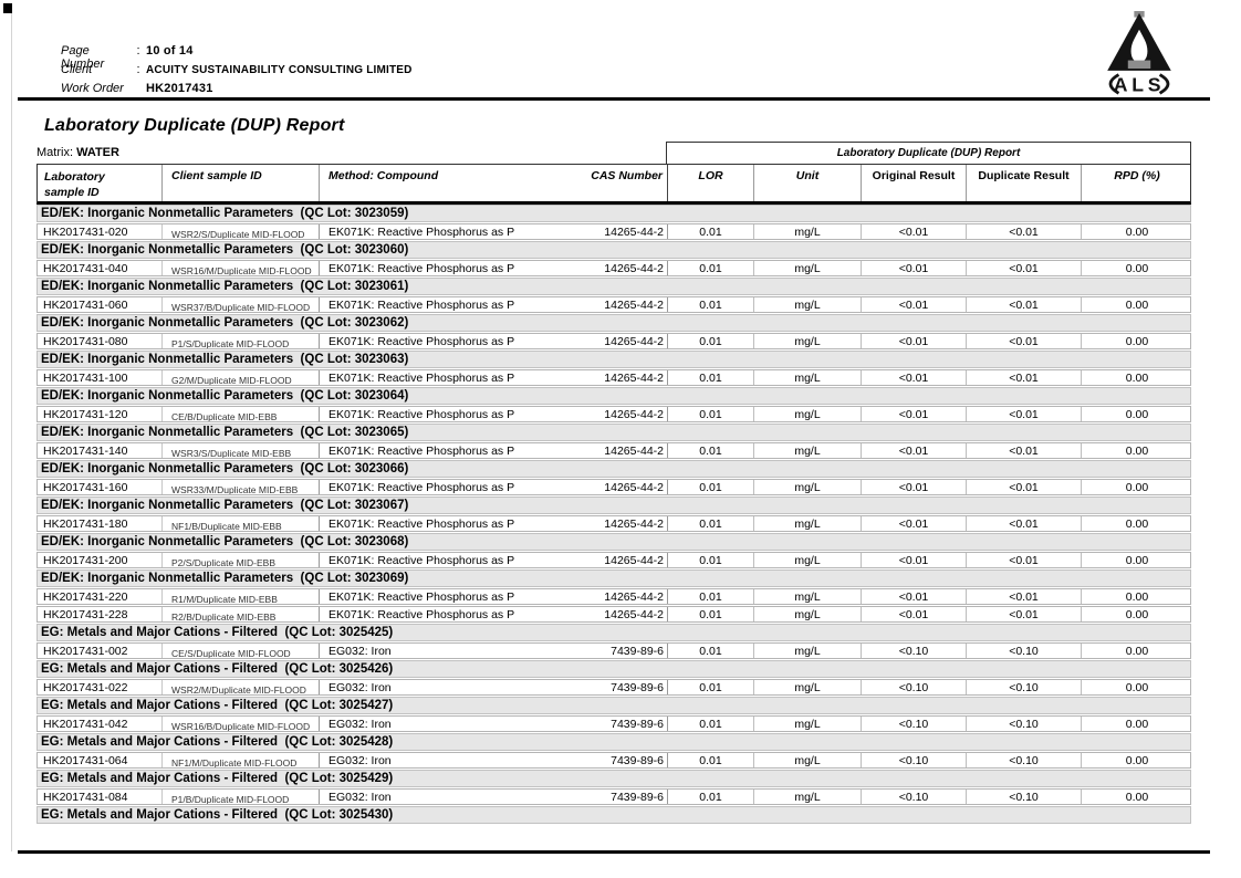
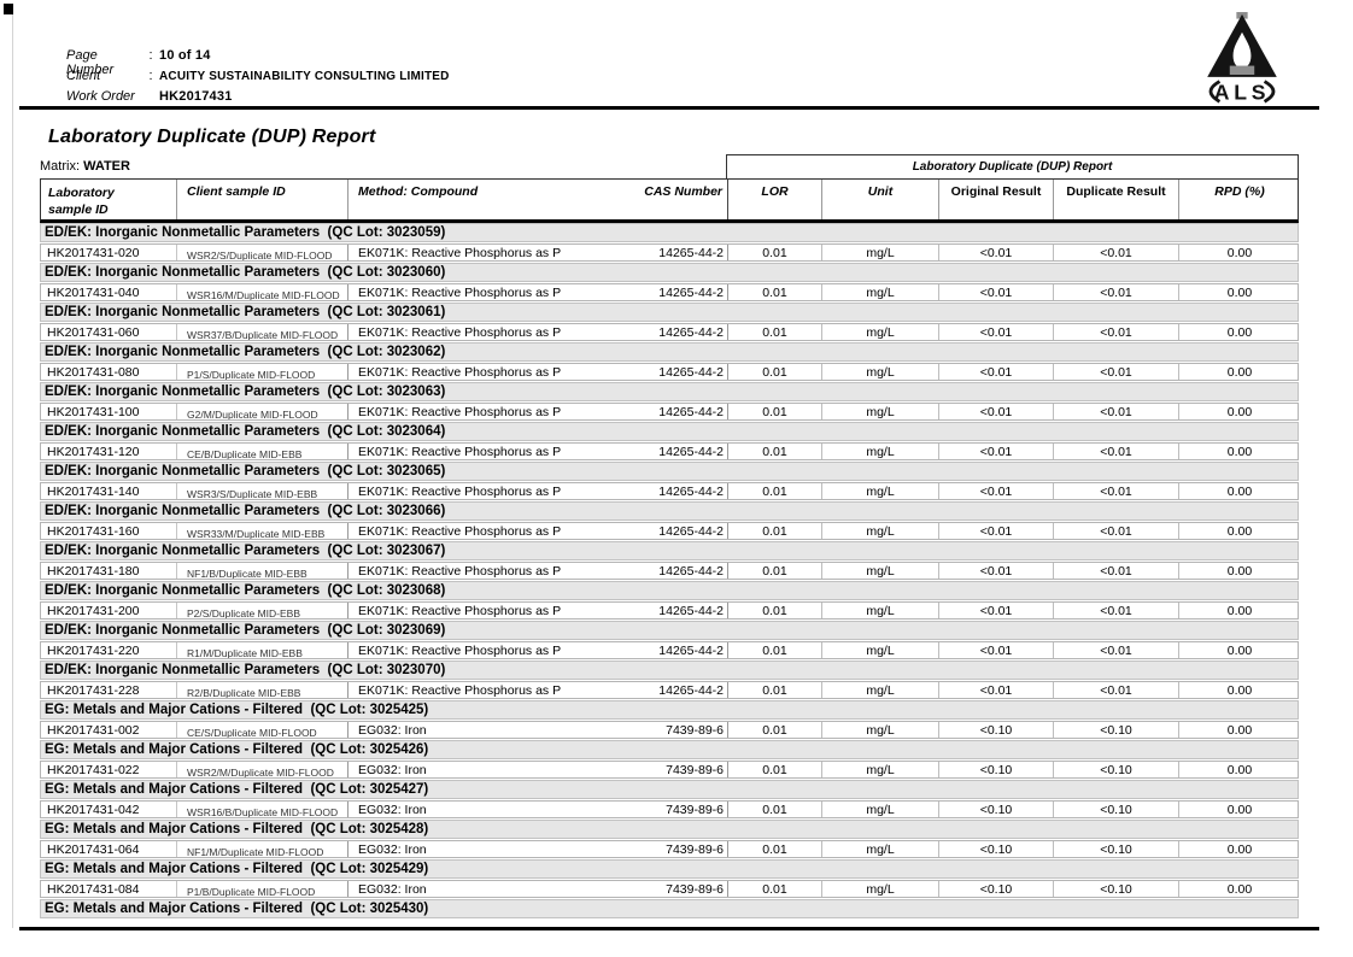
  Page Number
  :
  10 of 14
  Client
  :
  ACUITY SUSTAINABILITY CONSULTING LIMITED
  Work Order
  HK2017431
  ALS
  Laboratory Duplicate (DUP) Report
  Matrix: WATER
  Laboratory Duplicate (DUP) Report
  Laboratory
  sample ID
  Client sample ID
  Method: Compound
  CAS Number
  LOR
  Unit
  Original Result
  Duplicate Result
  RPD (%)
  ED/EK: Inorganic Nonmetallic Parameters (QC Lot: 3023059)
  HK2017431-020
  WSR2/S/Duplicate MID-FLOOD
  EK071K: Reactive Phosphorus as P
  14265-44-2
  0.01
  mg/L
  <0.01
  <0.01
  0.00
  ED/EK: Inorganic Nonmetallic Parameters (QC Lot: 3023060)
  HK2017431-040
  WSR16/M/Duplicate MID-FLOOD
  EK071K: Reactive Phosphorus as P
  14265-44-2
  0.01
  mg/L
  <0.01
  <0.01
  0.00
  ED/EK: Inorganic Nonmetallic Parameters (QC Lot: 3023061)
  HK2017431-060
  WSR37/B/Duplicate MID-FLOOD
  EK071K: Reactive Phosphorus as P
  14265-44-2
  0.01
  mg/L
  <0.01
  <0.01
  0.00
  ED/EK: Inorganic Nonmetallic Parameters (QC Lot: 3023062)
  HK2017431-080
  P1/S/Duplicate MID-FLOOD
  EK071K: Reactive Phosphorus as P
  14265-44-2
  0.01
  mg/L
  <0.01
  <0.01
  0.00
  ED/EK: Inorganic Nonmetallic Parameters (QC Lot: 3023063)
  HK2017431-100
  G2/M/Duplicate MID-FLOOD
  EK071K: Reactive Phosphorus as P
  14265-44-2
  0.01
  mg/L
  <0.01
  <0.01
  0.00
  ED/EK: Inorganic Nonmetallic Parameters (QC Lot: 3023064)
  HK2017431-120
  CE/B/Duplicate MID-EBB
  EK071K: Reactive Phosphorus as P
  14265-44-2
  0.01
  mg/L
  <0.01
  <0.01
  0.00
  ED/EK: Inorganic Nonmetallic Parameters (QC Lot: 3023065)
  HK2017431-140
  WSR3/S/Duplicate MID-EBB
  EK071K: Reactive Phosphorus as P
  14265-44-2
  0.01
  mg/L
  <0.01
  <0.01
  0.00
  ED/EK: Inorganic Nonmetallic Parameters (QC Lot: 3023066)
  HK2017431-160
  WSR33/M/Duplicate MID-EBB
  EK071K: Reactive Phosphorus as P
  14265-44-2
  0.01
  mg/L
  <0.01
  <0.01
  0.00
  ED/EK: Inorganic Nonmetallic Parameters (QC Lot: 3023067)
  HK2017431-180
  NF1/B/Duplicate MID-EBB
  EK071K: Reactive Phosphorus as P
  14265-44-2
  0.01
  mg/L
  <0.01
  <0.01
  0.00
  ED/EK: Inorganic Nonmetallic Parameters (QC Lot: 3023068)
  HK2017431-200
  P2/S/Duplicate MID-EBB
  EK071K: Reactive Phosphorus as P
  14265-44-2
  0.01
  mg/L
  <0.01
  <0.01
  0.00
  ED/EK: Inorganic Nonmetallic Parameters (QC Lot: 3023069)
  HK2017431-220
  R1/M/Duplicate MID-EBB
  EK071K: Reactive Phosphorus as P
  14265-44-2
  0.01
  mg/L
  <0.01
  <0.01
  0.00
+ ED/EK: Inorganic Nonmetallic Parameters (QC Lot: 3023070)
  HK2017431-228
  R2/B/Duplicate MID-EBB
  EK071K: Reactive Phosphorus as P
  14265-44-2
  0.01
  mg/L
  <0.01
  <0.01
  0.00
  EG: Metals and Major Cations - Filtered (QC Lot: 3025425)
  HK2017431-002
  CE/S/Duplicate MID-FLOOD
  EG032: Iron
  7439-89-6
  0.01
  mg/L
  <0.10
  <0.10
  0.00
  EG: Metals and Major Cations - Filtered (QC Lot: 3025426)
  HK2017431-022
  WSR2/M/Duplicate MID-FLOOD
  EG032: Iron
  7439-89-6
  0.01
  mg/L
  <0.10
  <0.10
  0.00
  EG: Metals and Major Cations - Filtered (QC Lot: 3025427)
  HK2017431-042
  WSR16/B/Duplicate MID-FLOOD
  EG032: Iron
  7439-89-6
  0.01
  mg/L
  <0.10
  <0.10
  0.00
  EG: Metals and Major Cations - Filtered (QC Lot: 3025428)
  HK2017431-064
  NF1/M/Duplicate MID-FLOOD
  EG032: Iron
  7439-89-6
  0.01
  mg/L
  <0.10
  <0.10
  0.00
  EG: Metals and Major Cations - Filtered (QC Lot: 3025429)
  HK2017431-084
  P1/B/Duplicate MID-FLOOD
  EG032: Iron
  7439-89-6
  0.01
  mg/L
  <0.10
  <0.10
  0.00
  EG: Metals and Major Cations - Filtered (QC Lot: 3025430)
